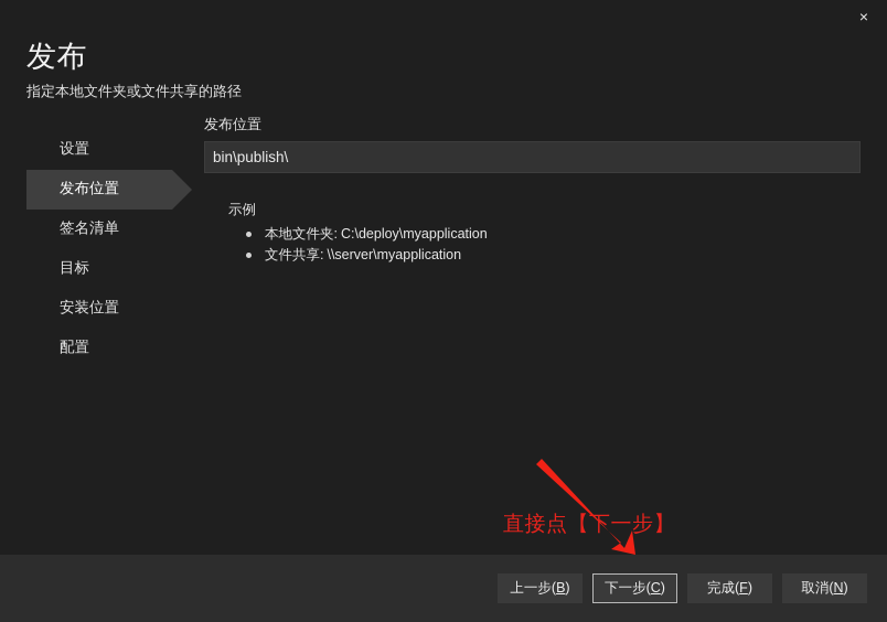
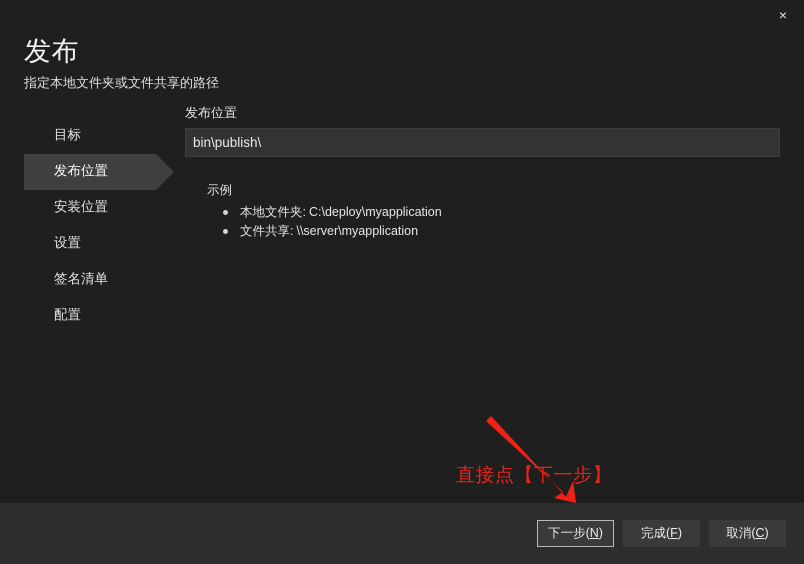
  ×
  发布
  指定本地文件夹或文件共享的路径
- 设置
+ 目标
  发布位置
- 签名清单
+ 安装位置
- 目标
+ 设置
- 安装位置
+ 签名清单
  配置
  发布位置
  bin\publish\
  示例
  本地文件夹: C:\deploy\myapplication
  文件共享: \\server\myapplication
  直接点【下一步】
- 上一步(B)
- 下一步(C)
+ 下一步(N)
  完成(F)
- 取消(N)
+ 取消(C)
